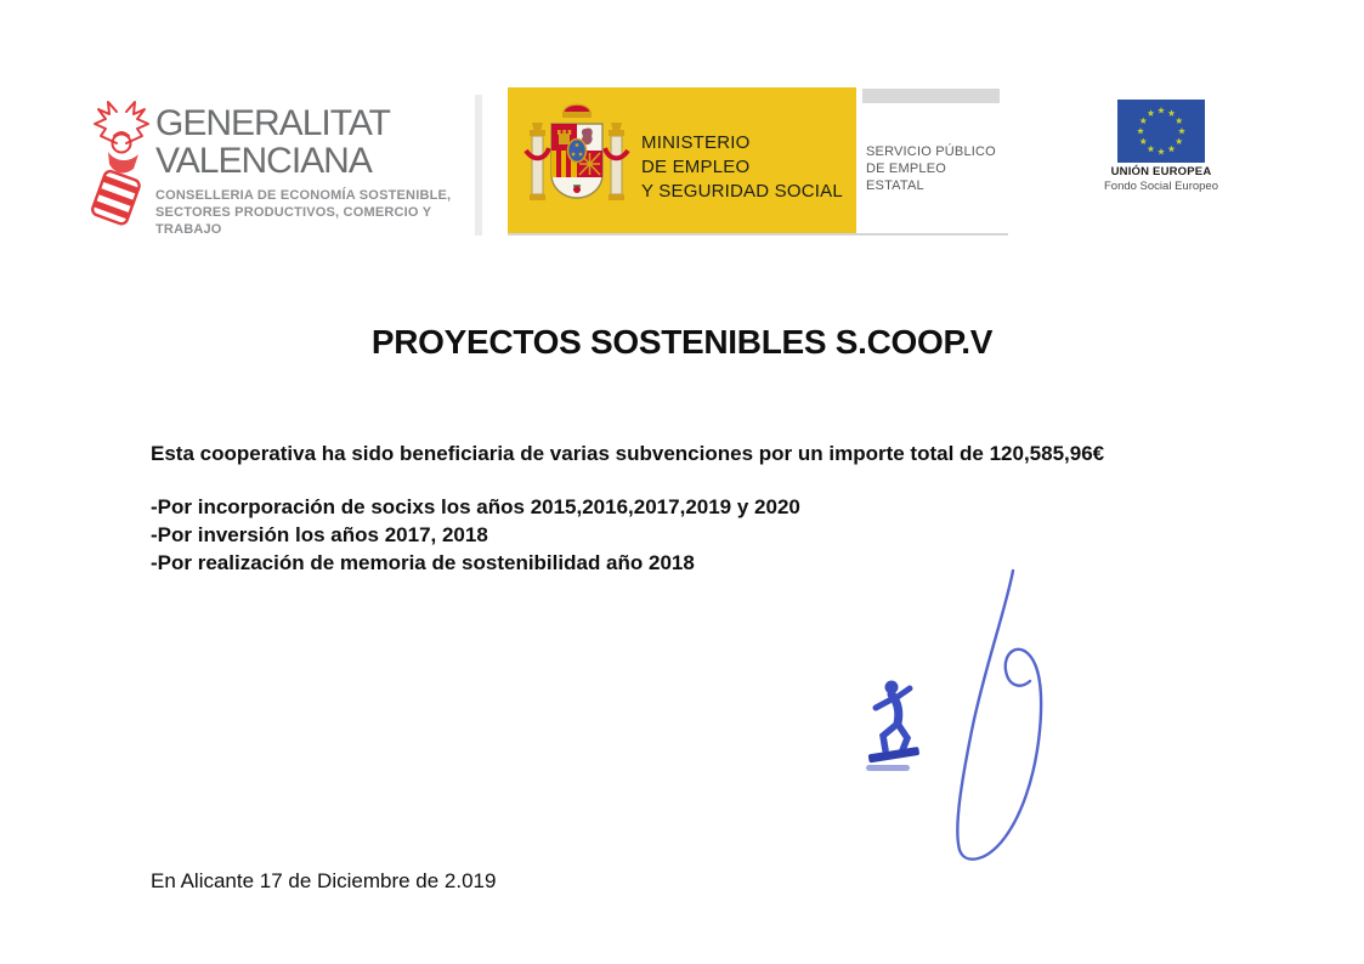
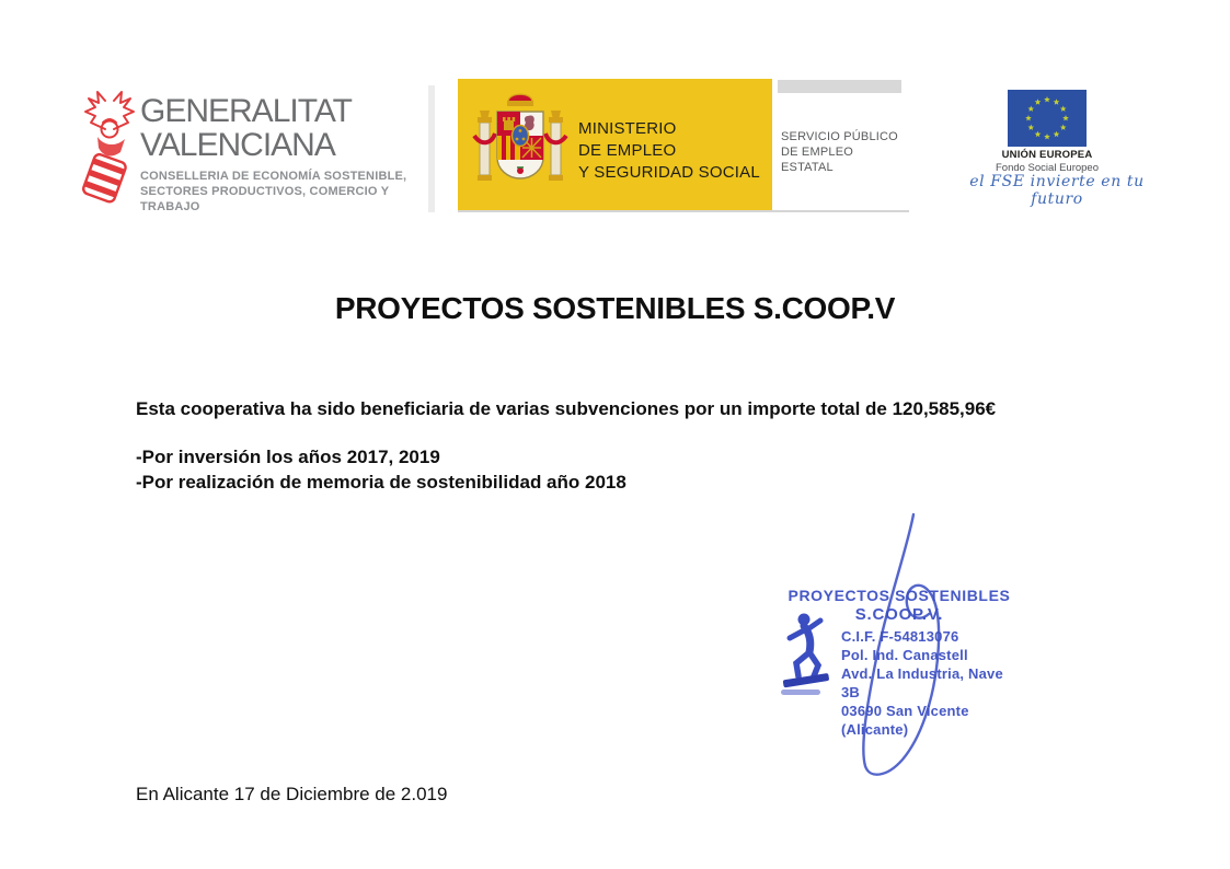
  GENERALITAT
  VALENCIANA
  CONSELLERIA DE ECONOMÍA SOSTENIBLE,
  SECTORES PRODUCTIVOS, COMERCIO Y TRABAJO
  MINISTERIO
  DE EMPLEO
  Y SEGURIDAD SOCIAL
  SERVICIO PÚBLICO
  DE EMPLEO ESTATAL
  UNIÓN EUROPEA
  Fondo Social Europeo
+ el FSE invierte en tu futuro
  PROYECTOS SOSTENIBLES S.COOP.V
  Esta cooperativa ha sido beneficiaria de varias subvenciones por un importe total de 120,585,96€
- -Por incorporación de socixs los años 2015,2016,2017,2019 y 2020
- -Por inversión los años 2017, 2018
+ -Por inversión los años 2017, 2019
  -Por realización de memoria de sostenibilidad año 2018
+ PROYECTOS SOSTENIBLES
+ S.COOP.V.
+ C.I.F. F-54813076
+ Pol. Ind. Canastell
+ Avd. La Industria, Nave 3B
+ 03690 San Vicente (Alicante)
  En Alicante 17 de Diciembre de 2.019
